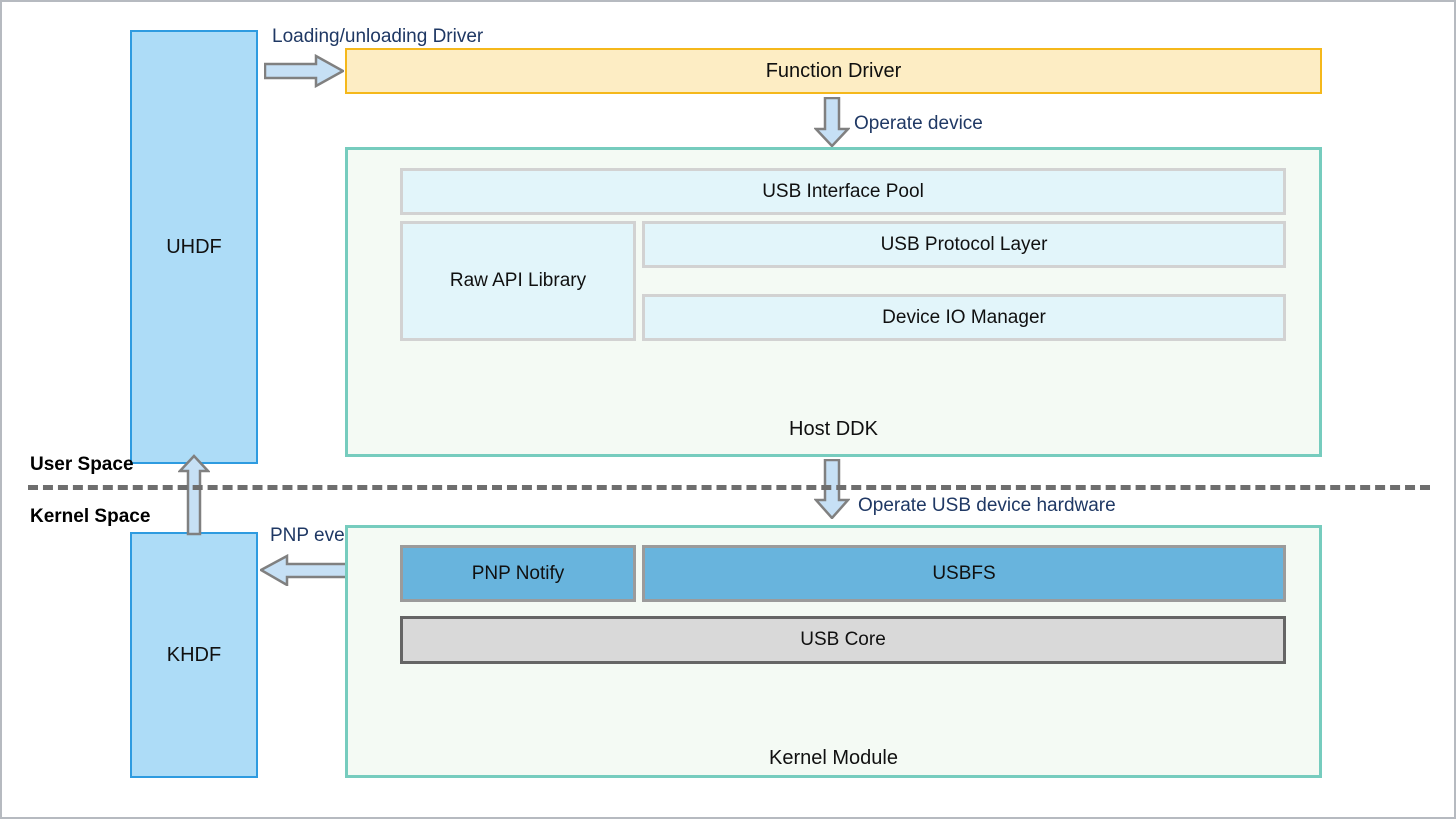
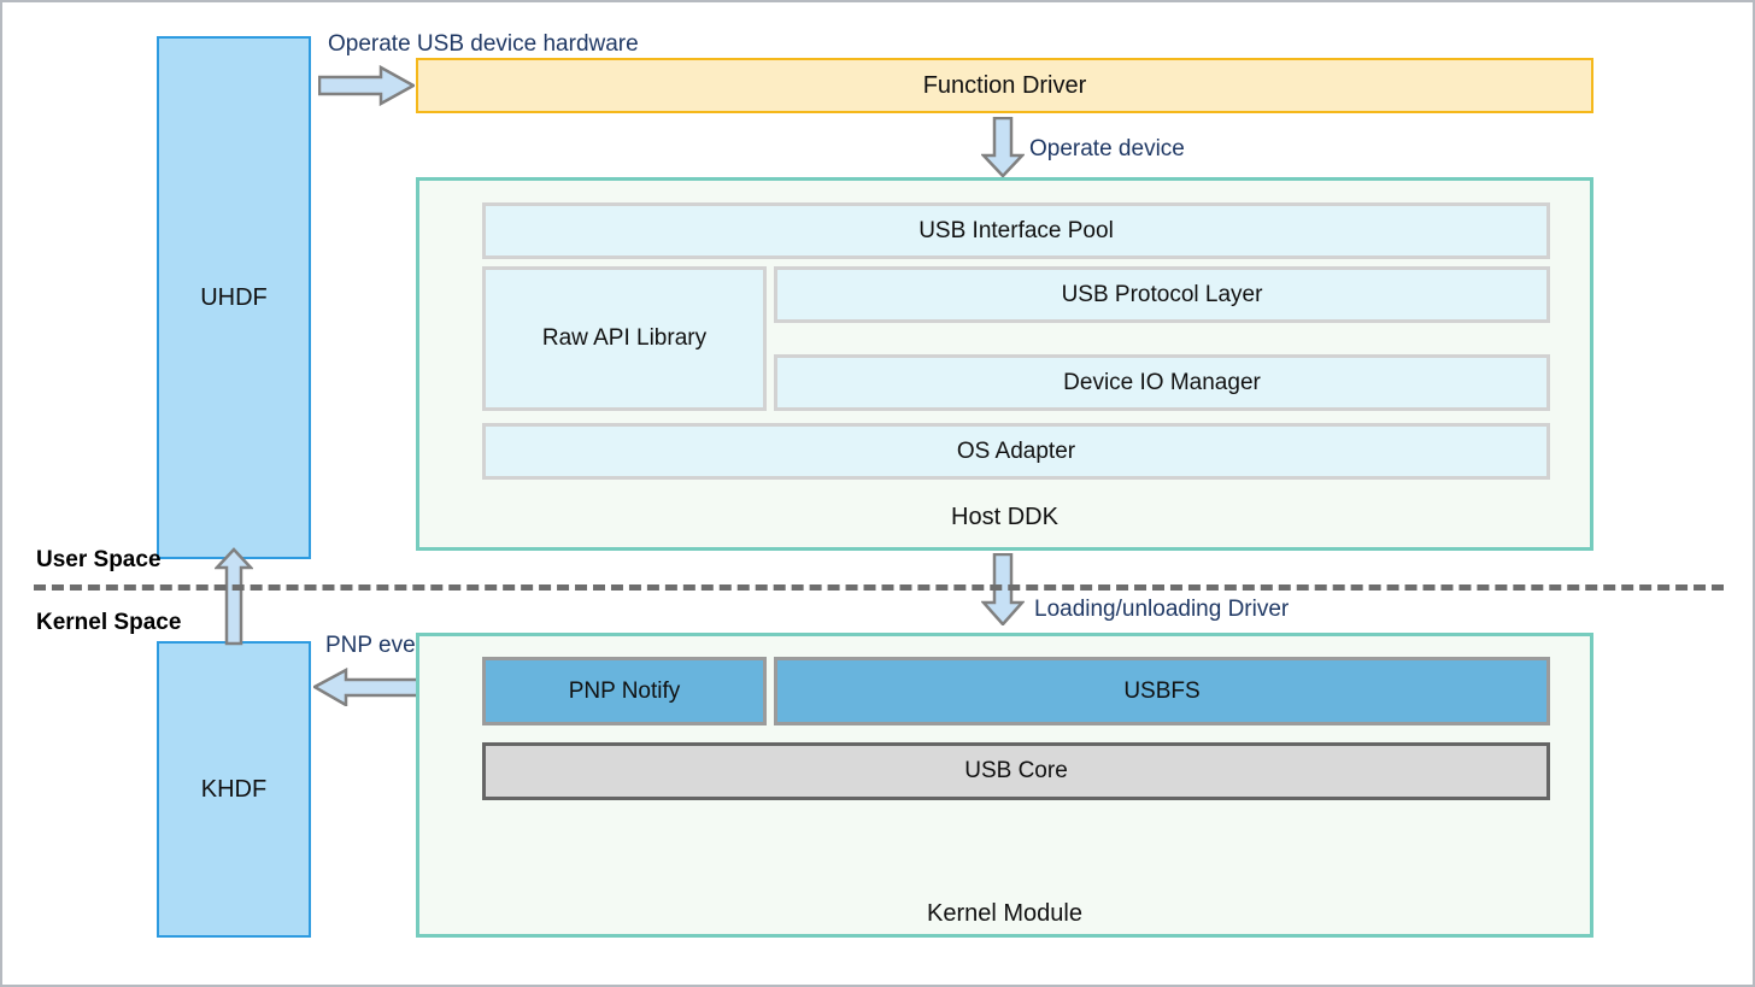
  UHDF
  KHDF
- Loading/unloading Driver
+ Operate USB device hardware
  Function Driver
  Operate device
  USB Interface Pool
  Raw API Library
  USB Protocol Layer
  Device IO Manager
+ OS Adapter
  Host DDK
- Operate USB device hardware
+ Loading/unloading Driver
  User Space
  Kernel Space
  PNP eve
  PNP Notify
  USBFS
  USB Core
  Kernel Module
